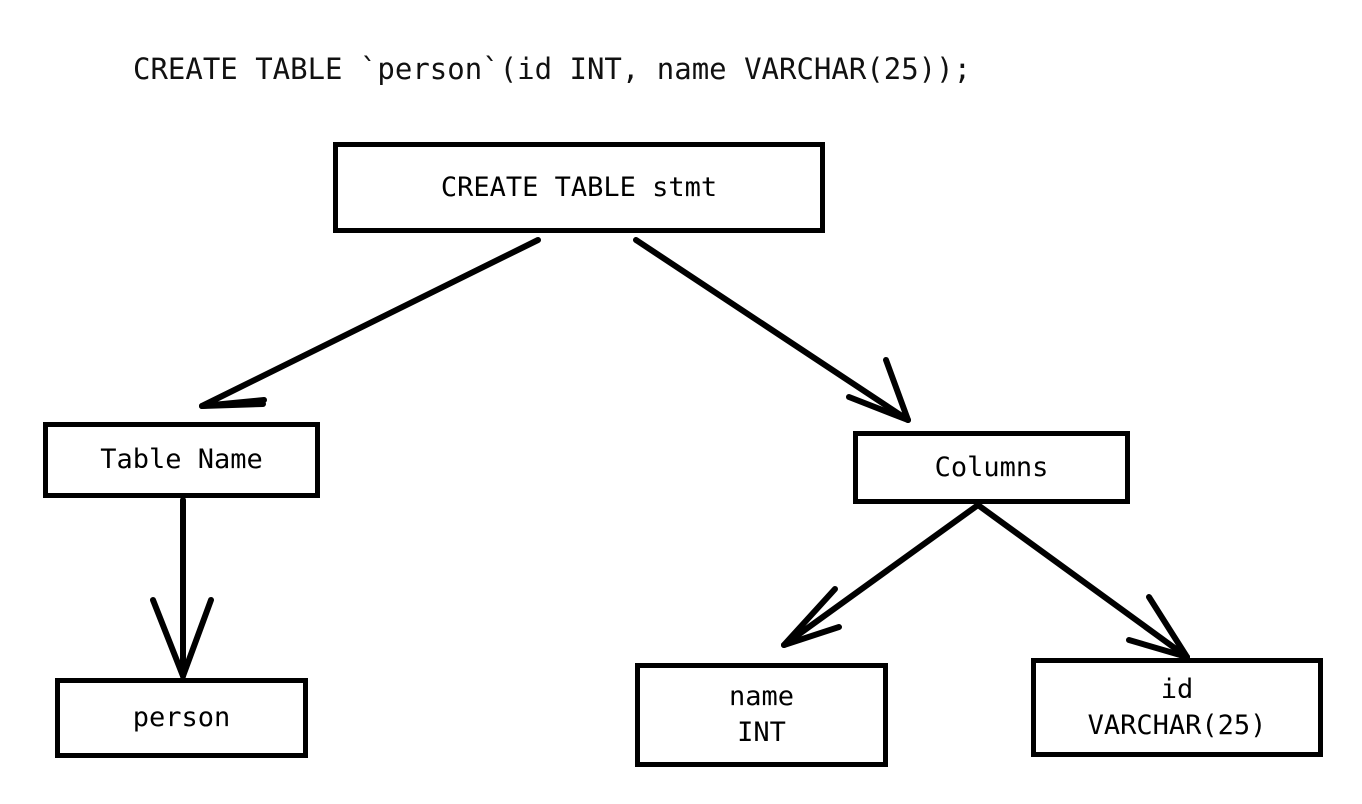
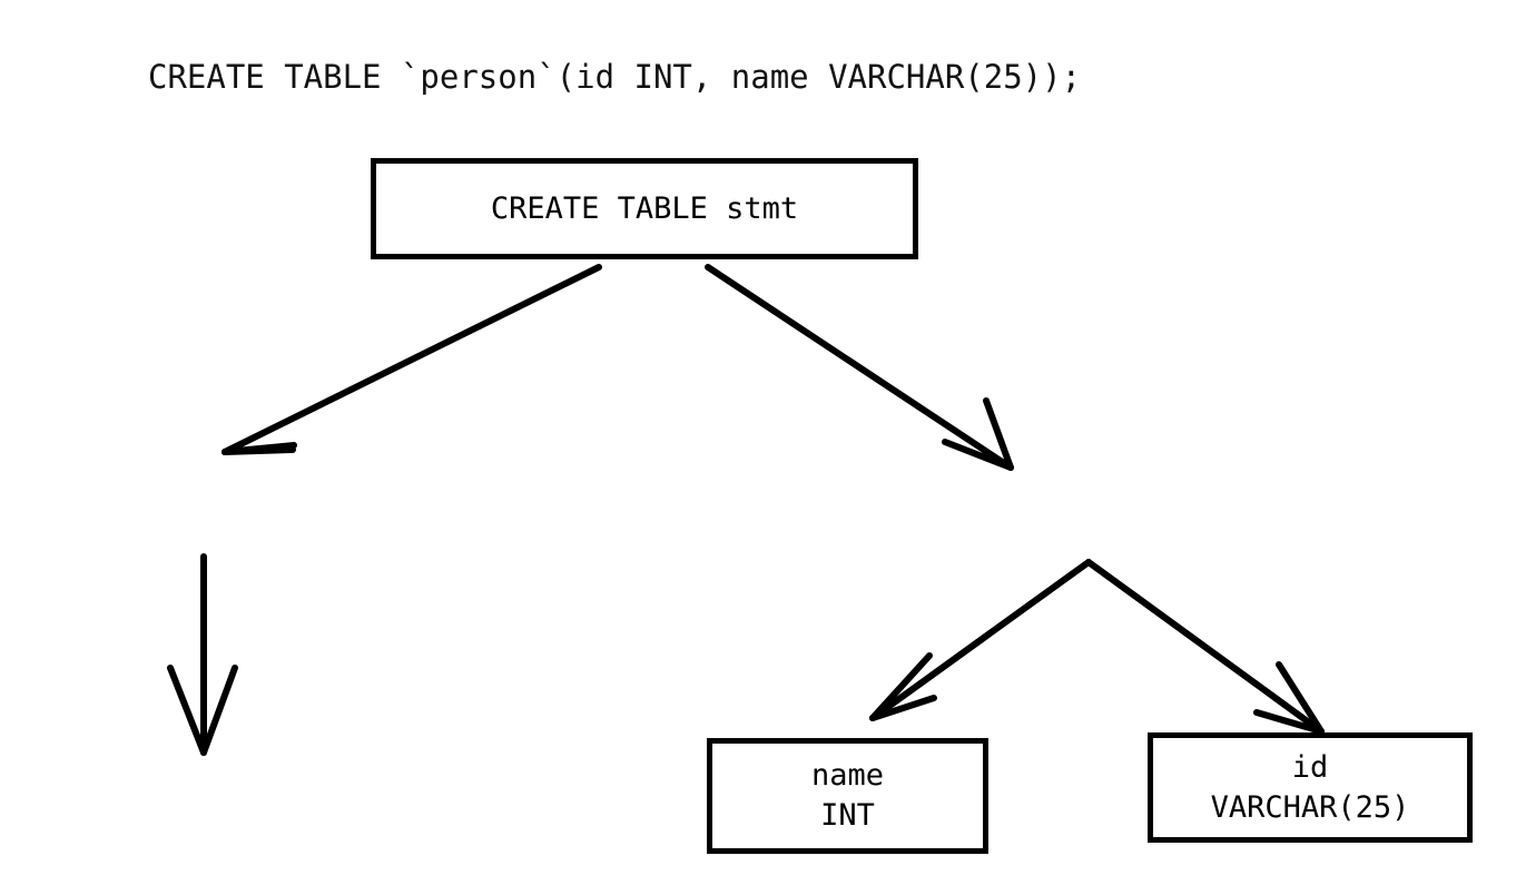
  CREATE TABLE `person`(id INT, name VARCHAR(25));
  CREATE TABLE stmt
- Table Name
- Columns
- person
  name
  INT
  id
  VARCHAR(25)
